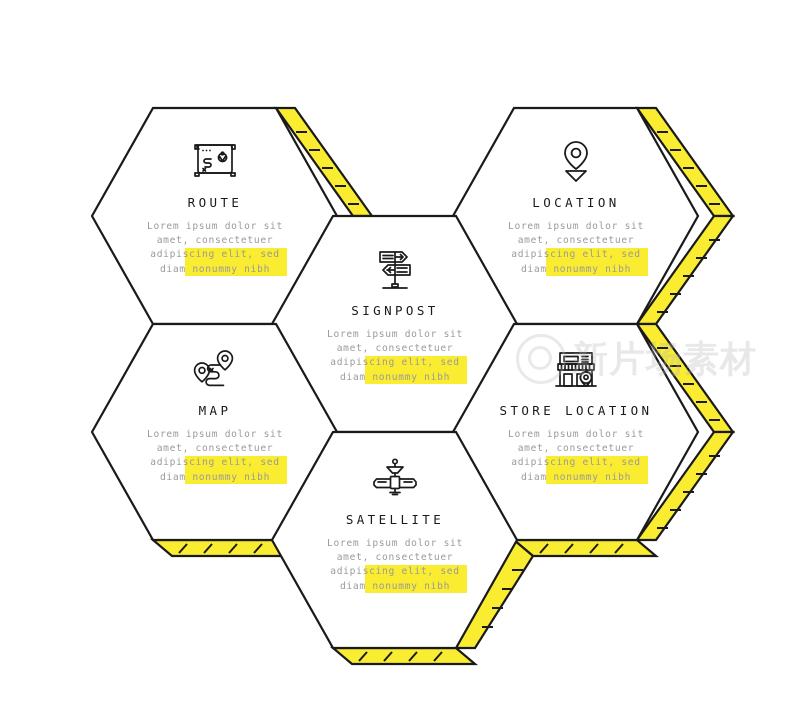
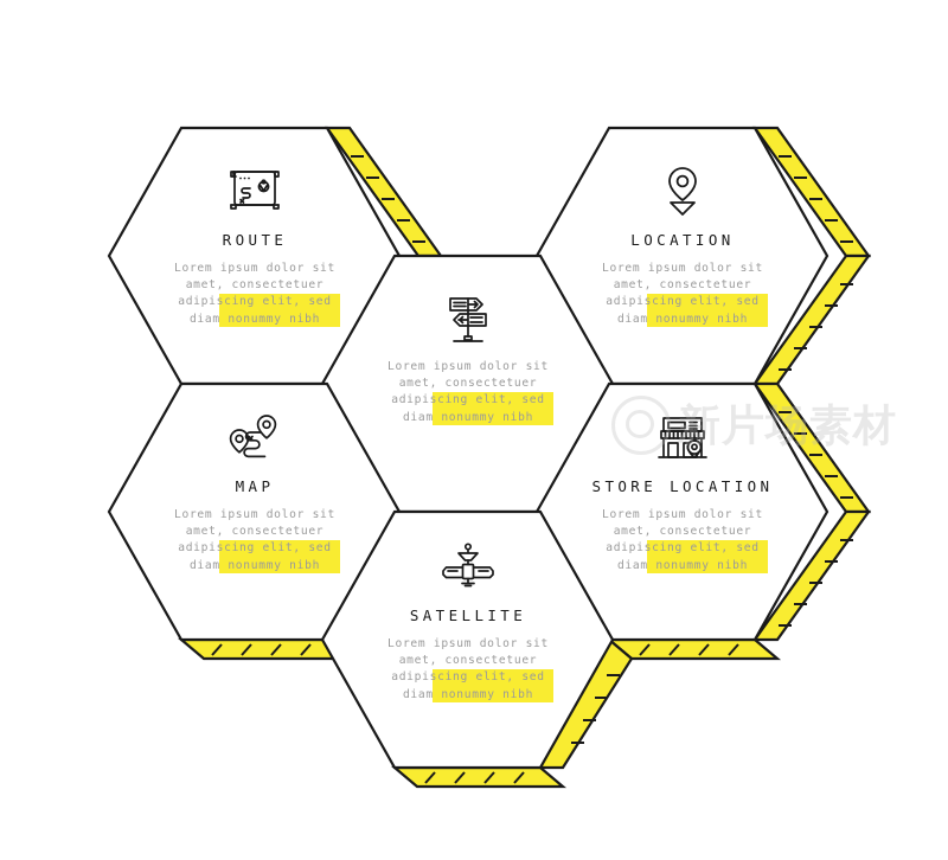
  ROUTE
  Lorem ipsum dolor sit
  amet, consectetuer
  adipiscing elit, sed
  diam nonummy nibh
  LOCATION
  Lorem ipsum dolor sit
  amet, consectetuer
  adipiscing elit, sed
  diam nonummy nibh
- SIGNPOST
  Lorem ipsum dolor sit
  amet, consectetuer
  adipiscing elit, sed
  diam nonummy nibh
  STORE LOCATION
  Lorem ipsum dolor sit
  amet, consectetuer
  adipiscing elit, sed
  diam nonummy nibh
  MAP
  Lorem ipsum dolor sit
  amet, consectetuer
  adipiscing elit, sed
  diam nonummy nibh
  SATELLITE
  Lorem ipsum dolor sit
  amet, consectetuer
  adipiscing elit, sed
  diam nonummy nibh
  新片场素材
